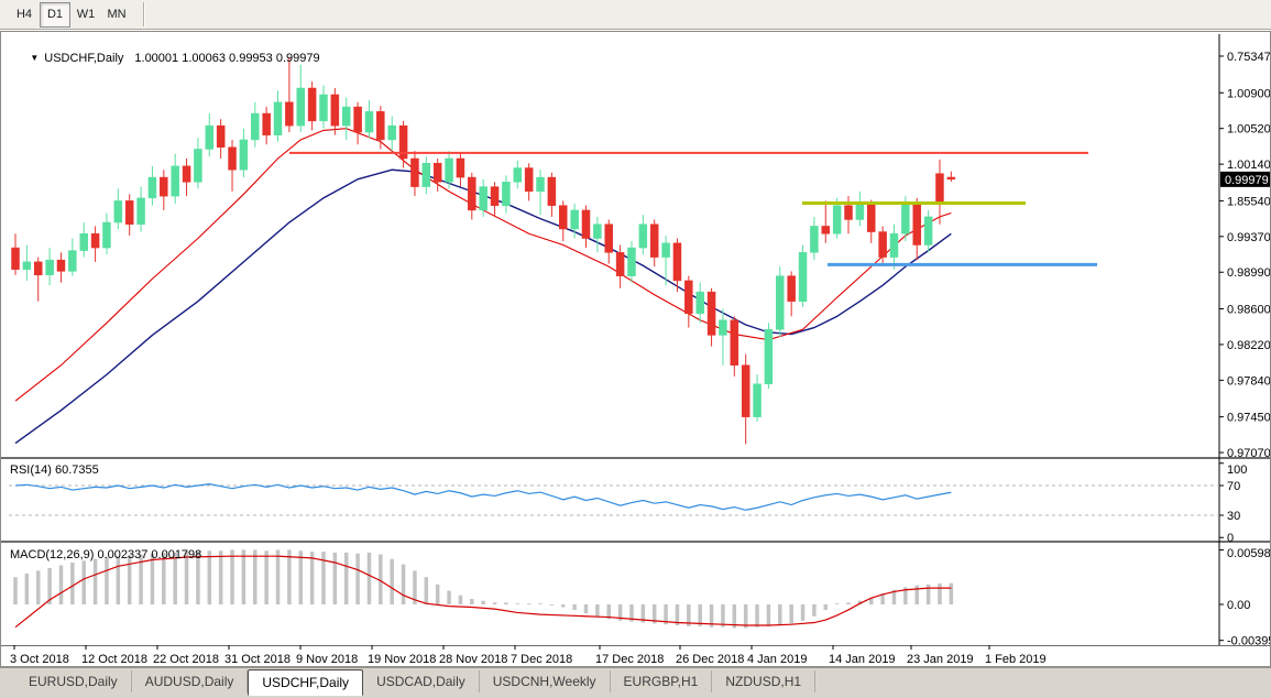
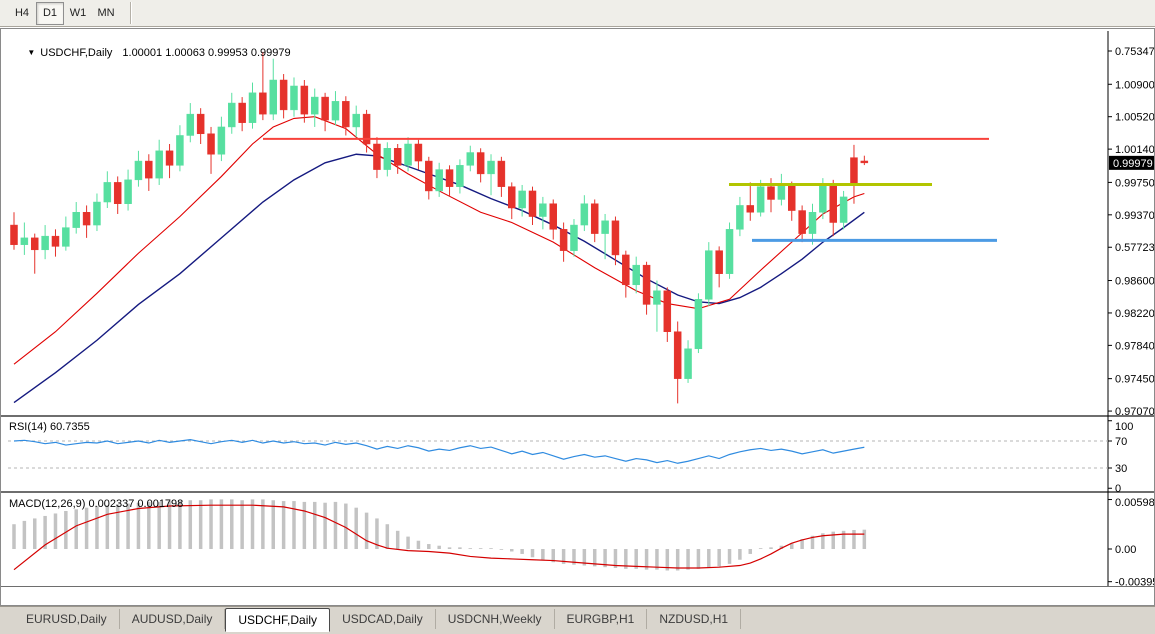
  H4
  D1
  W1
  MN
  0.75347
  1.00900
  1.00520
  1.00140
- 1.85540
+ 0.99750
  0.99370
- 0.98990
+ 0.57723
  0.98600
  0.98220
  0.97840
  0.97450
  0.97070
  0.99979
  100
  70
  30
  0
  0.00598
  0.00
  -0.0039
- 3 Oct 2018
- 12 Oct 2018
- 22 Oct 2018
- 31 Oct 2018
- 9 Nov 2018
- 19 Nov 2018
- 28 Nov 2018
- 7 Dec 2018
- 17 Dec 2018
- 26 Dec 2018
- 4 Jan 2019
- 14 Jan 2019
- 23 Jan 2019
- 1 Feb 2019
  ▼ USDCHF,Daily 1.00001 1.00063 0.99953 0.99979
  RSI(14) 60.7355
  MACD(12,26,9) 0.002337 0.001798
  EURUSD,Daily
  AUDUSD,Daily
  USDCHF,Daily
  USDCAD,Daily
  USDCNH,Weekly
  EURGBP,H1
  NZDUSD,H1
